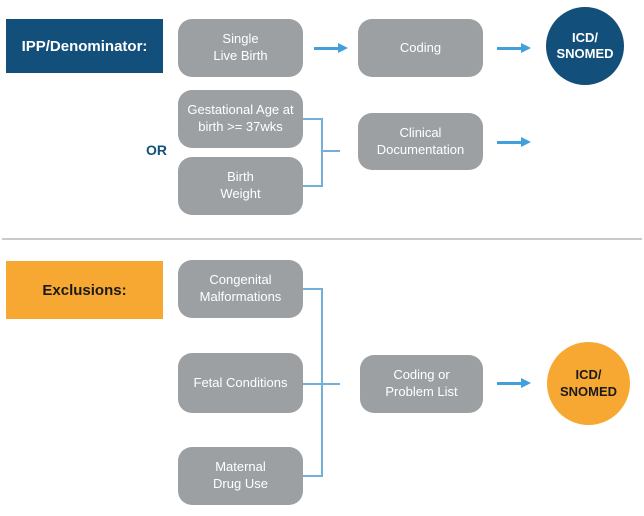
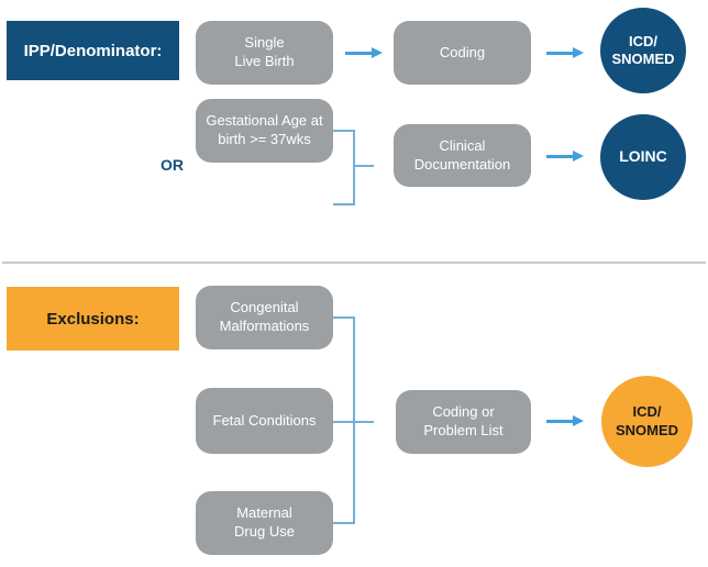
  IPP/Denominator:
  Single
  Live Birth
  Coding
  ICD/
  SNOMED
  Gestational Age at
  birth >= 37wks
  OR
- Birth
- Weight
  Clinical
  Documentation
+ LOINC
  Exclusions:
  Congenital
  Malformations
  Fetal Conditions
  Maternal
  Drug Use
  Coding or
  Problem List
  ICD/
  SNOMED
